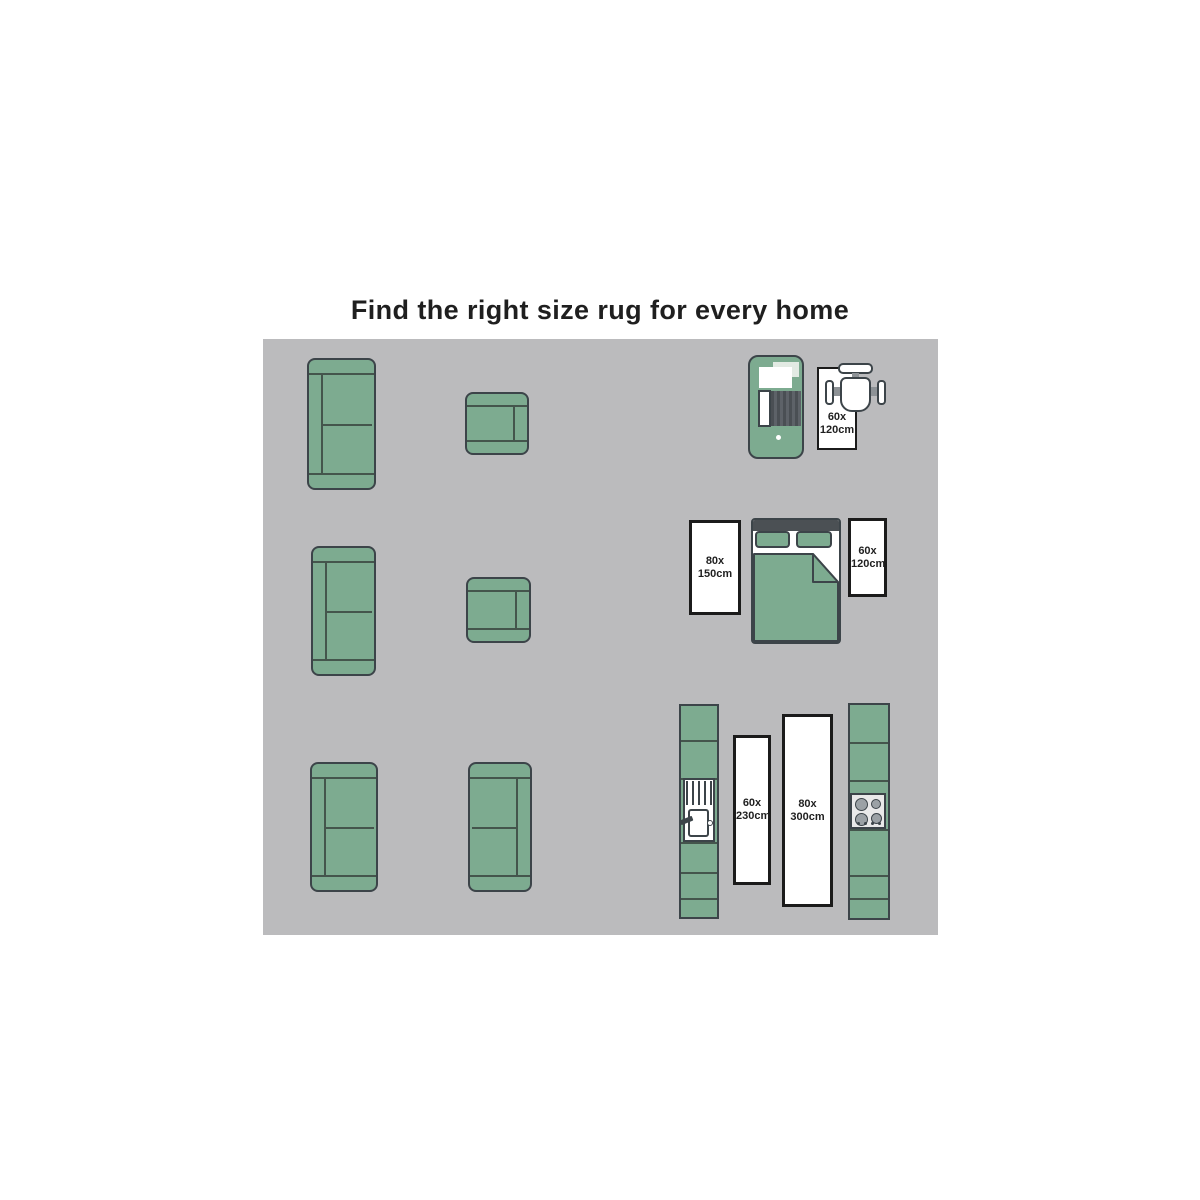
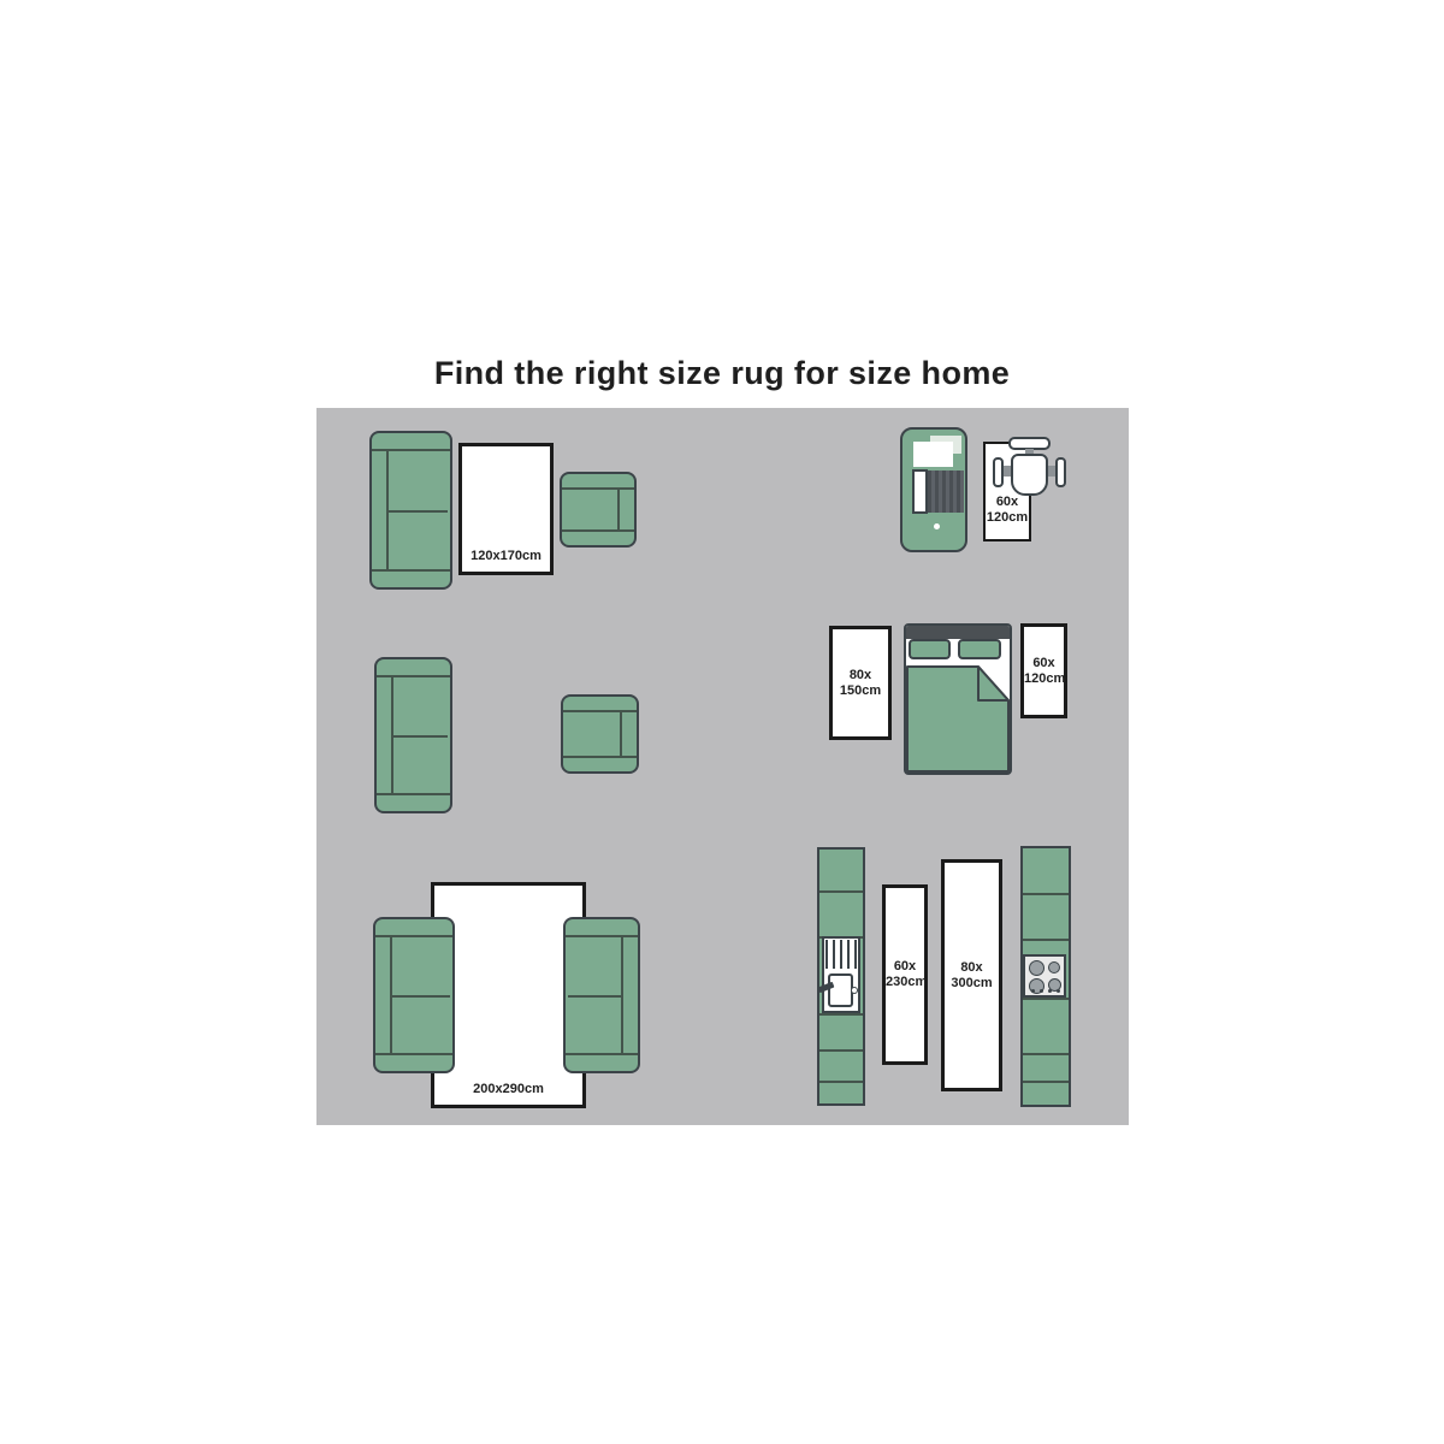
- Find the right size rug for every home
+ Find the right size rug for size home
+ 120x170cm
+ 200x290cm
  60x
  120cm
  80x
  150cm
  60x
  120cm
  60x
  230cm
  80x
  300cm
